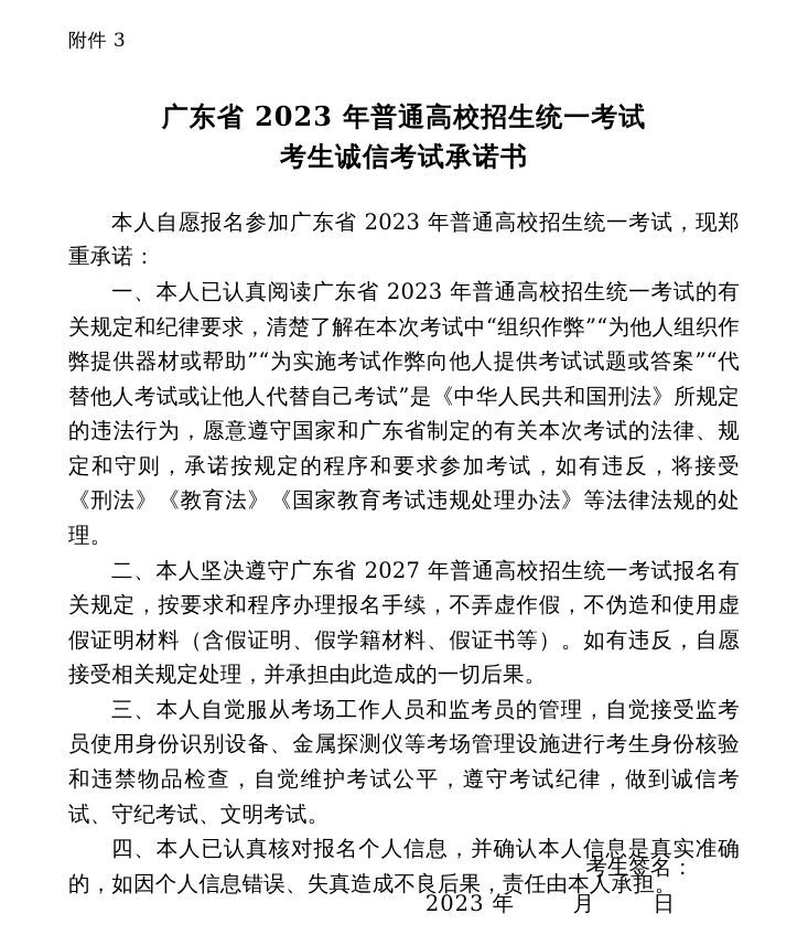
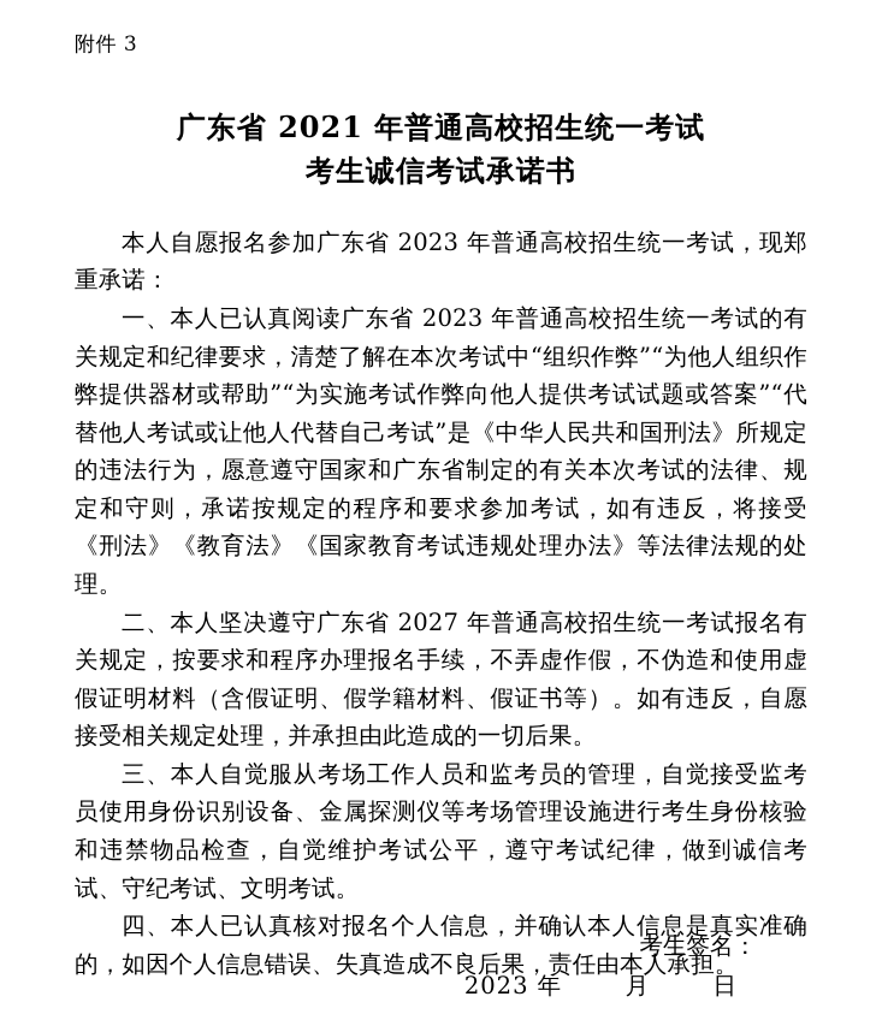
  附件 3
- 广东省 2023 年普通高校招生统一考试
+ 广东省 2021 年普通高校招生统一考试
  考生诚信考试承诺书
  本人自愿报名参加广东省 2023 年普通高校招生统一考试，现郑重承诺：
  一、本人已认真阅读广东省 2023 年普通高校招生统一考试的有关规定和纪律要求，清楚了解在本次考试中“组织作弊”“为他人组织作弊提供器材或帮助”“为实施考试作弊向他人提供考试试题或答案”“代替他人考试或让他人代替自己考试”是《中华人民共和国刑法》所规定的违法行为，愿意遵守国家和广东省制定的有关本次考试的法律、规定和守则，承诺按规定的程序和要求参加考试，如有违反，将接受《刑法》《教育法》《国家教育考试违规处理办法》等法律法规的处理。
  二、本人坚决遵守广东省 2027 年普通高校招生统一考试报名有关规定，按要求和程序办理报名手续，不弄虚作假，不伪造和使用虚假证明材料（含假证明、假学籍材料、假证书等）。如有违反，自愿接受相关规定处理，并承担由此造成的一切后果。
  三、本人自觉服从考场工作人员和监考员的管理，自觉接受监考员使用身份识别设备、金属探测仪等考场管理设施进行考生身份核验和违禁物品检查，自觉维护考试公平，遵守考试纪律，做到诚信考试、守纪考试、文明考试。
  四、本人已认真核对报名个人信息，并确认本人信息是真实准确的，如因个人信息错误、失真造成不良后果，责任由本人承担。
  考生签名：
  2023 年 月 日
